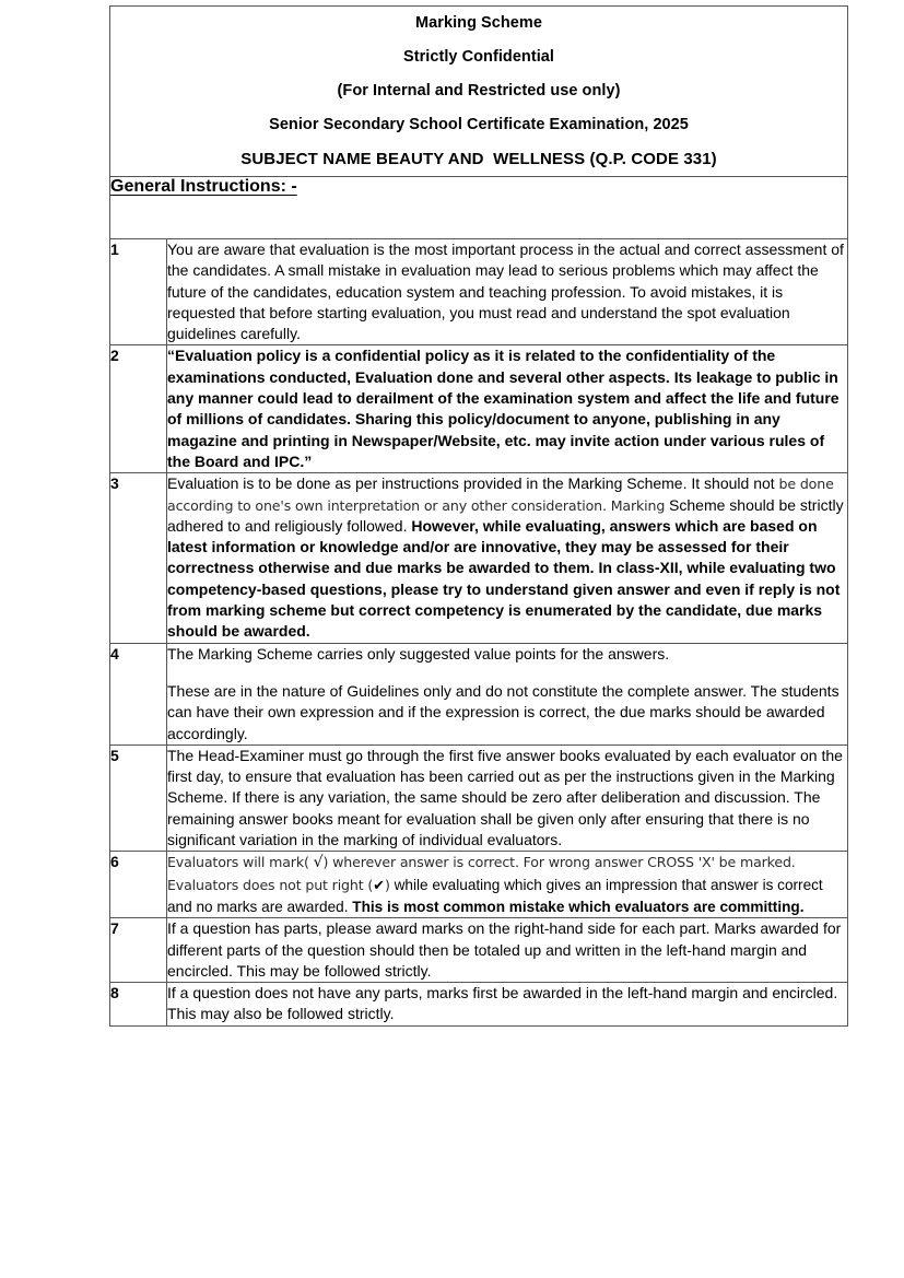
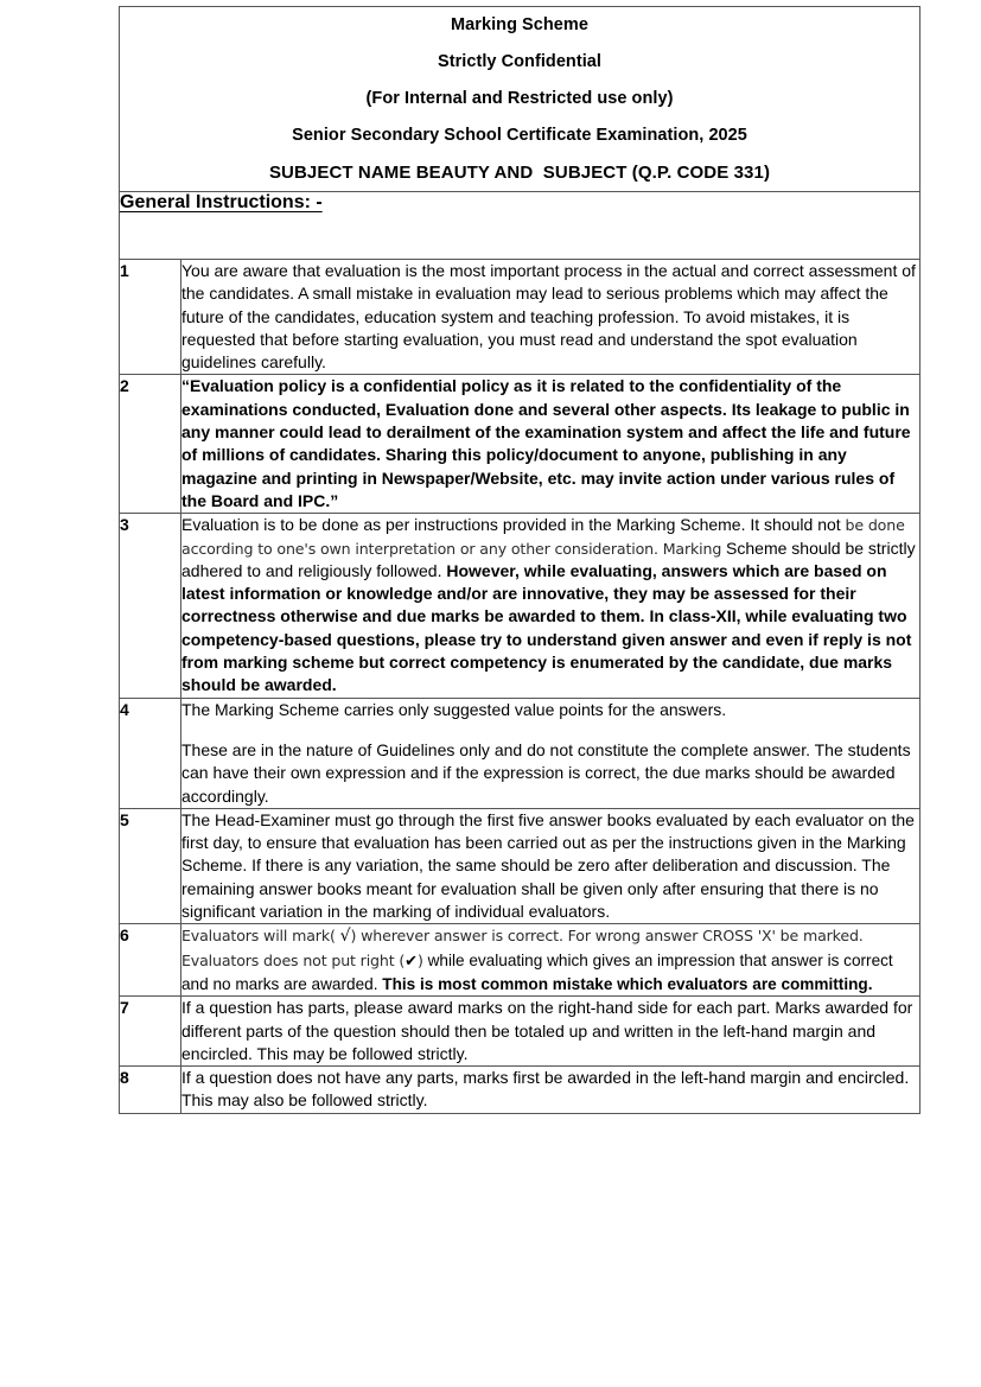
- Marking Scheme Strictly Confidential (For Internal and Restricted use only) Senior Secondary School Certificate Examination, 2025 SUBJECT NAME BEAUTY AND WELLNESS (Q.P. CODE 331)
+ Marking Scheme Strictly Confidential (For Internal and Restricted use only) Senior Secondary School Certificate Examination, 2025 SUBJECT NAME BEAUTY AND SUBJECT (Q.P. CODE 331)
  General Instructions: -
  1	You are aware that evaluation is the most important process in the actual and correct assessment of the candidates. A small mistake in evaluation may lead to serious problems which may affect the future of the candidates, education system and teaching profession. To avoid mistakes, it is requested that before starting evaluation, you must read and understand the spot evaluation guidelines carefully.
  2	“Evaluation policy is a confidential policy as it is related to the confidentiality of the examinations conducted, Evaluation done and several other aspects. Its leakage to public in any manner could lead to derailment of the examination system and affect the life and future of millions of candidates. Sharing this policy/document to anyone, publishing in any magazine and printing in Newspaper/Website, etc. may invite action under various rules of the Board and IPC.”
  3	Evaluation is to be done as per instructions provided in the Marking Scheme. It should not be done according to one's own interpretation or any other consideration. Marking Scheme should be strictly adhered to and religiously followed. However, while evaluating, answers which are based on latest information or knowledge and/or are innovative, they may be assessed for their correctness otherwise and due marks be awarded to them. In class-XII, while evaluating two competency-based questions, please try to understand given answer and even if reply is not from marking scheme but correct competency is enumerated by the candidate, due marks should be awarded.
  4	The Marking Scheme carries only suggested value points for the answers.These are in the nature of Guidelines only and do not constitute the complete answer. The students can have their own expression and if the expression is correct, the due marks should be awarded accordingly.
  5	The Head-Examiner must go through the first five answer books evaluated by each evaluator on the first day, to ensure that evaluation has been carried out as per the instructions given in the Marking Scheme. If there is any variation, the same should be zero after deliberation and discussion. The remaining answer books meant for evaluation shall be given only after ensuring that there is no significant variation in the marking of individual evaluators.
  6	Evaluators will mark( √) wherever answer is correct. For wrong answer CROSS 'X' be marked. Evaluators does not put right (✔) while evaluating which gives an impression that answer is correct and no marks are awarded. This is most common mistake which evaluators are committing.
  7	If a question has parts, please award marks on the right-hand side for each part. Marks awarded for different parts of the question should then be totaled up and written in the left-hand margin and encircled. This may be followed strictly.
  8	If a question does not have any parts, marks first be awarded in the left-hand margin and encircled. This may also be followed strictly.
